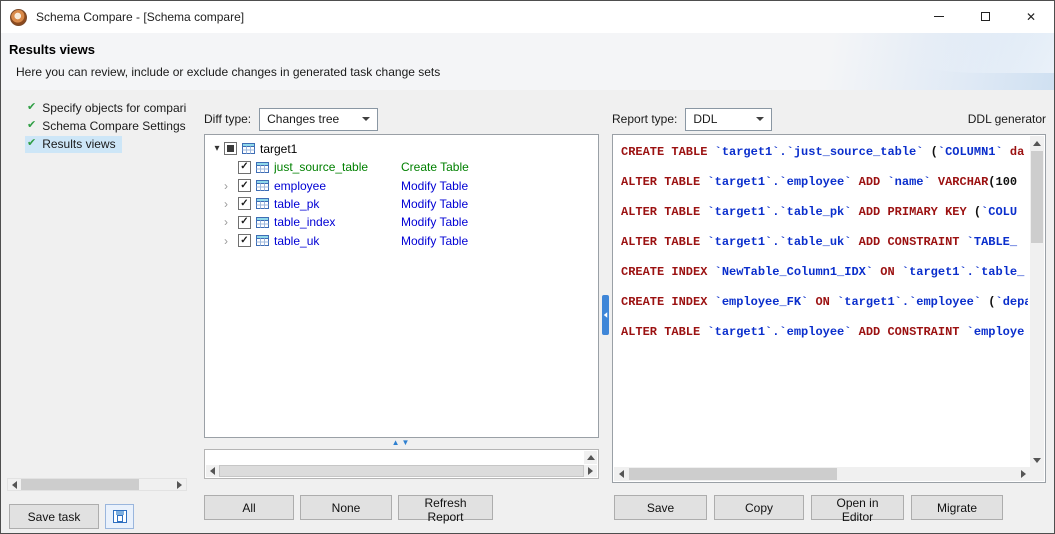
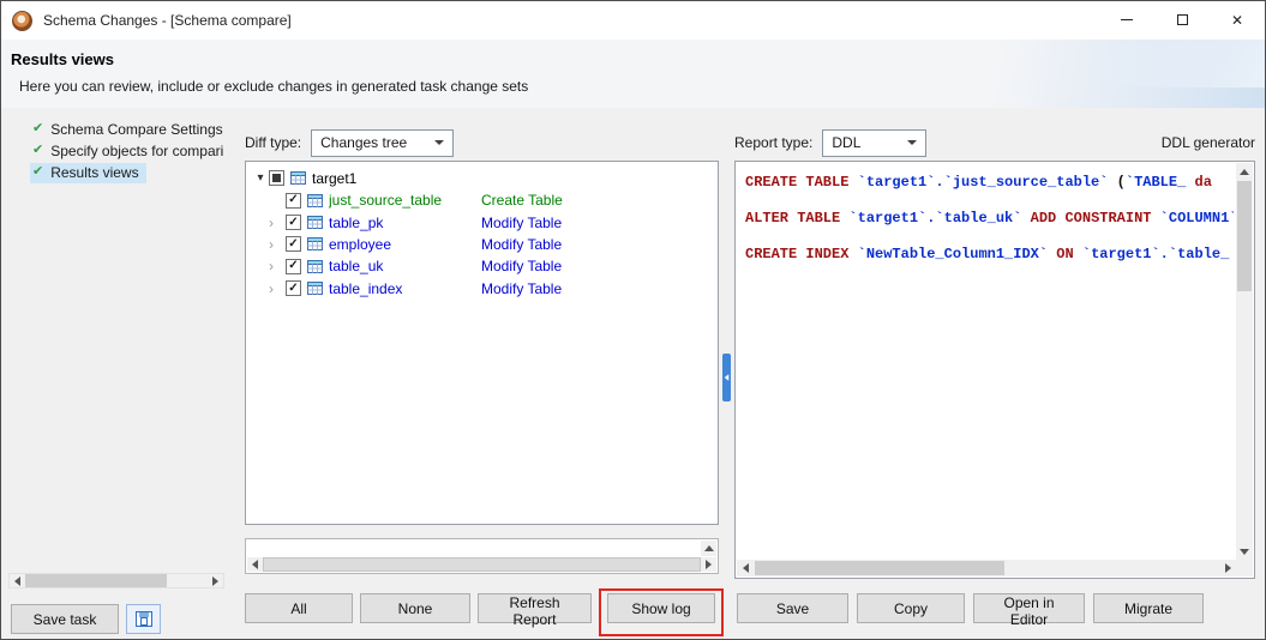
- Schema Compare - [Schema compare]
+ Schema Changes - [Schema compare]
  ✕
  Results views
  Here you can review, include or exclude changes in generated task change sets
  ✔
- Specify objects for compari
+ Schema Compare Settings
  ✔
- Schema Compare Settings
+ Specify objects for compari
  ✔
  Results views
  Save task
  Diff type:
  Changes tree
  ▾
  target1
  ✓
  just_source_table
  Create Table
  ›
  ✓
- employee
+ table_pk
  Modify Table
  ›
  ✓
- table_pk
+ employee
  Modify Table
  ›
  ✓
- table_index
+ table_uk
  Modify Table
  ›
  ✓
- table_uk
+ table_index
  Modify Table
- ▲▼
  All
  None
  Refresh Report
+ Show log
  Report type:
  DDL
  DDL generator
- CREATE TABLE `target1`.`just_source_table` (`COLUMN1` da
+ CREATE TABLE `target1`.`just_source_table` (`TABLE_ da
- ALTER TABLE `target1`.`employee` ADD `name` VARCHAR(100
- ALTER TABLE `target1`.`table_pk` ADD PRIMARY KEY (`COLU
- ALTER TABLE `target1`.`table_uk` ADD CONSTRAINT `TABLE_
+ ALTER TABLE `target1`.`table_uk` ADD CONSTRAINT `COLUMN1`
  CREATE INDEX `NewTable_Column1_IDX` ON `target1`.`table_
- CREATE INDEX `employee_FK` ON `target1`.`employee` (`depa
- ALTER TABLE `target1`.`employee` ADD CONSTRAINT `employe
  Save
  Copy
  Open in Editor
  Migrate
